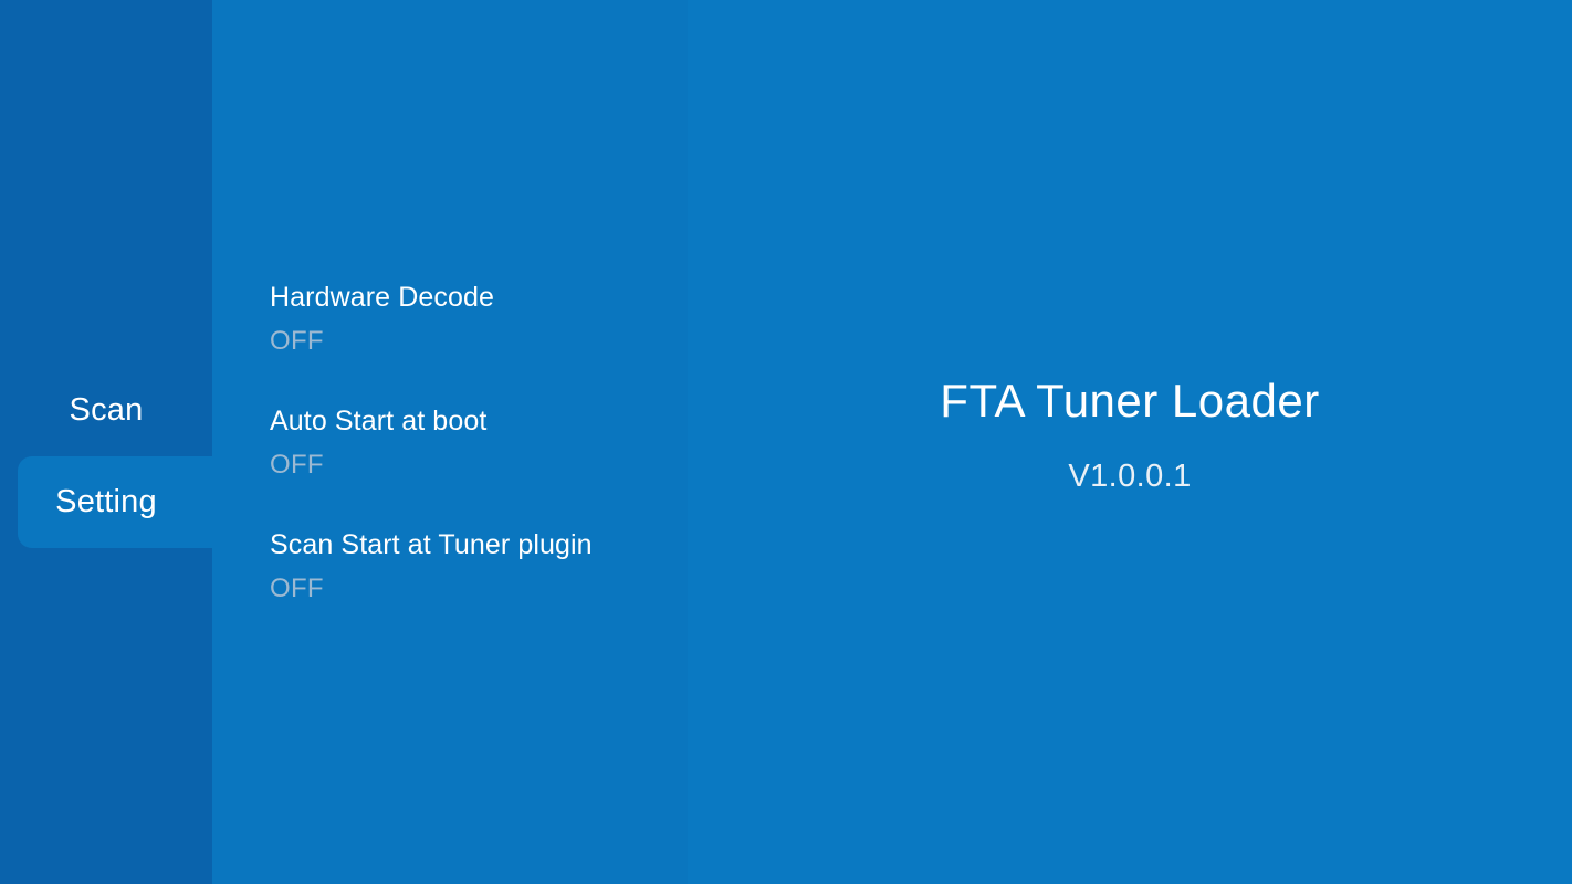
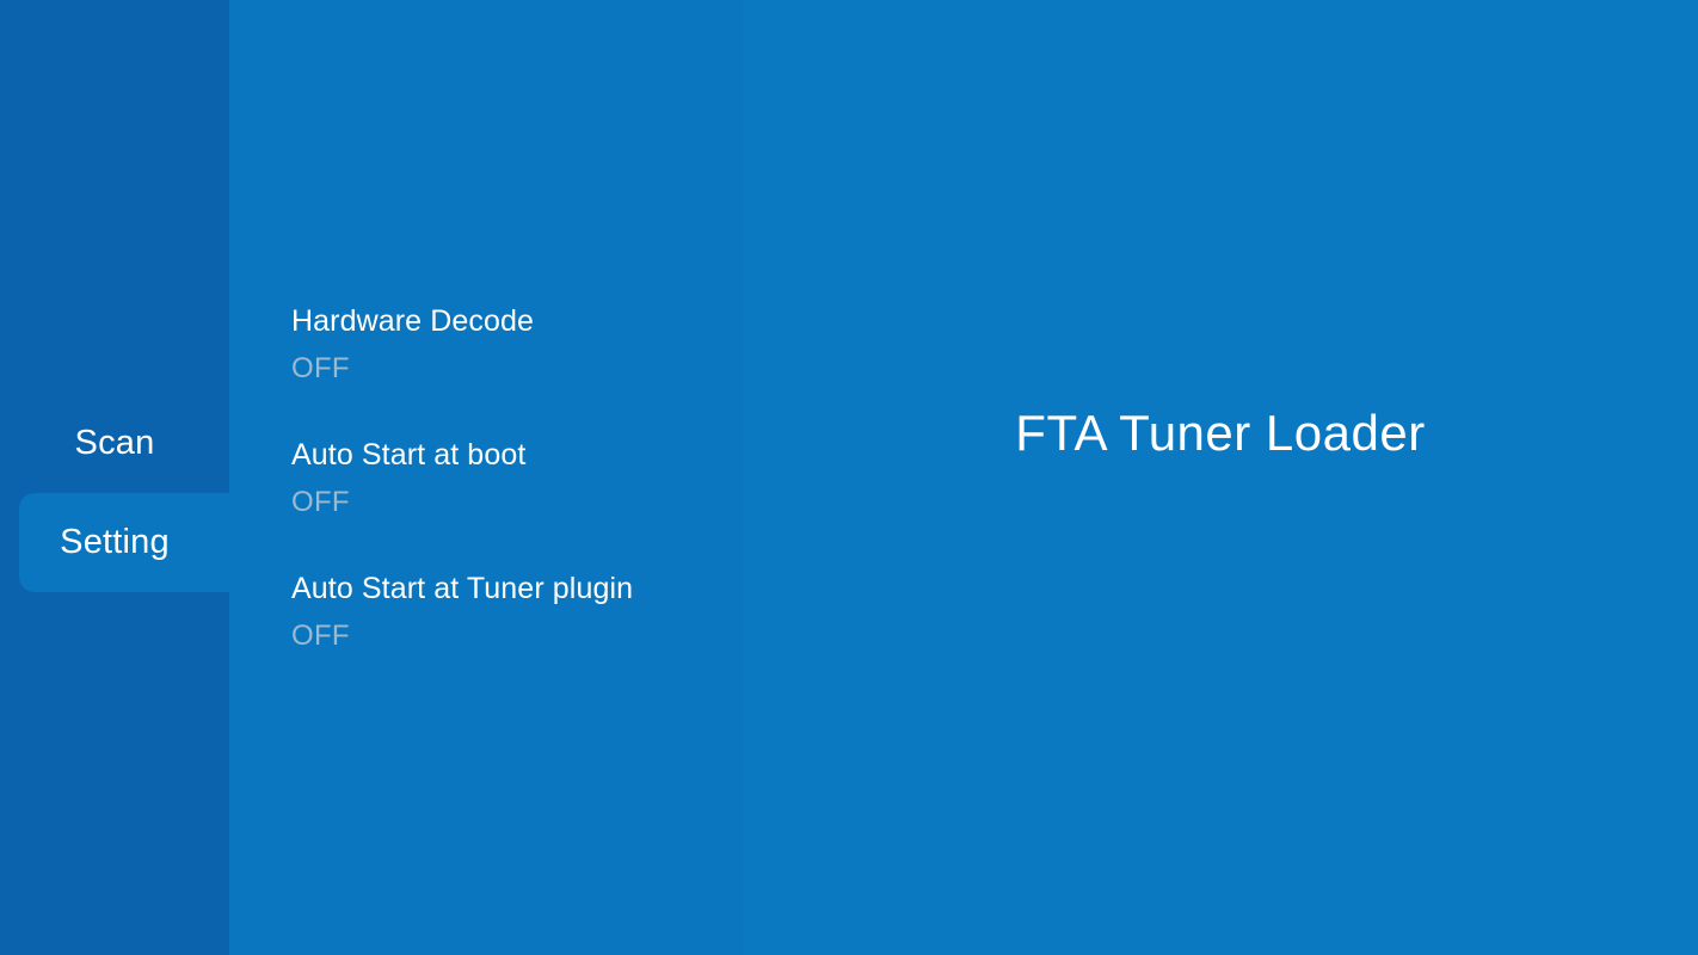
  Scan
  Setting
  Hardware Decode
  OFF
  Auto Start at boot
  OFF
- Scan Start at Tuner plugin
+ Auto Start at Tuner plugin
  OFF
  FTA Tuner Loader
- V1.0.0.1
